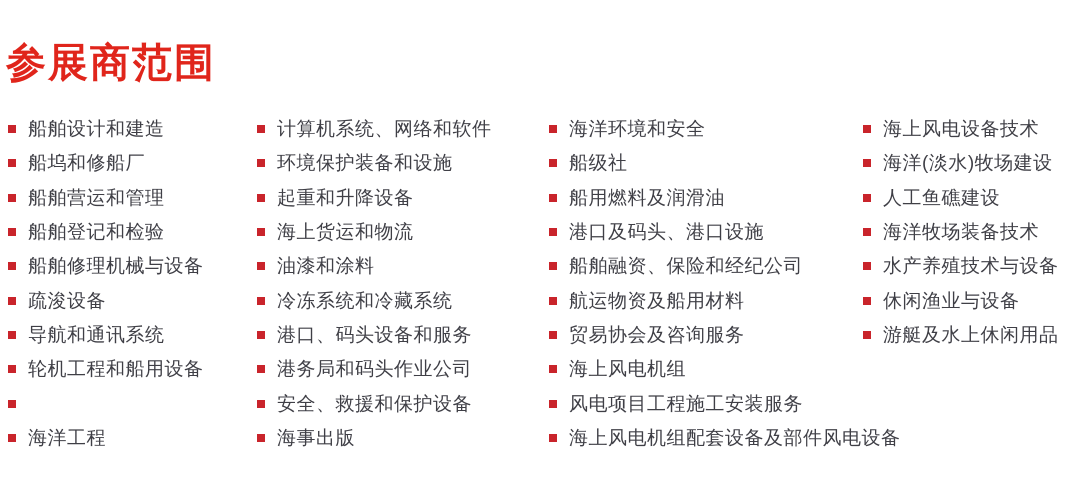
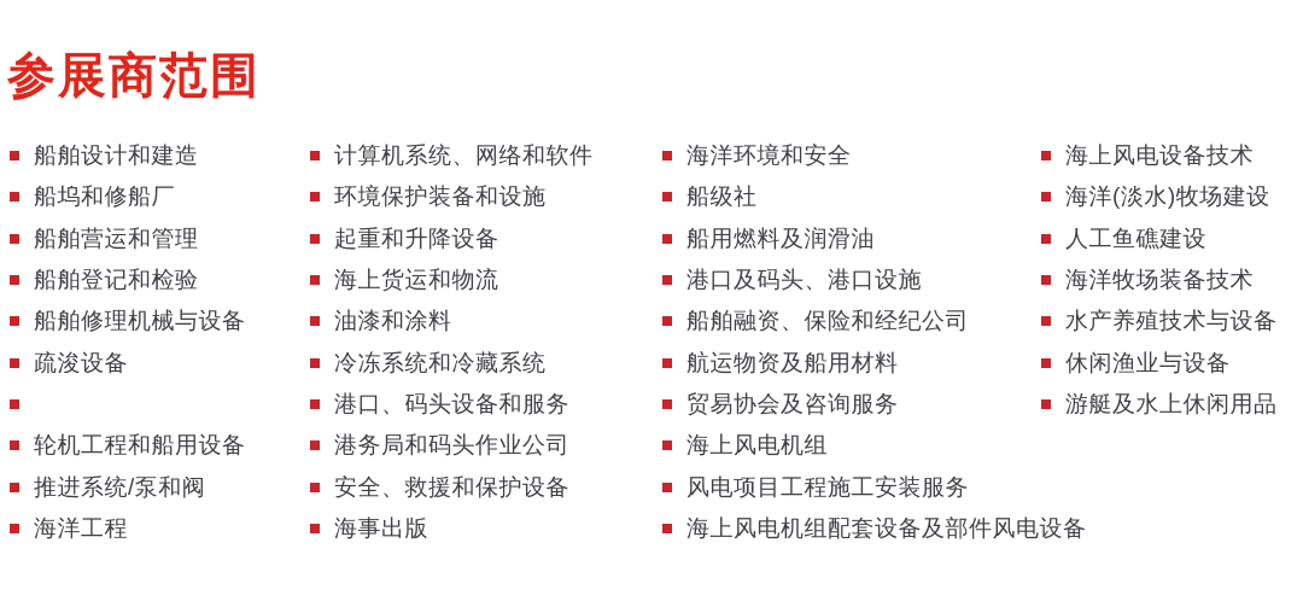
  参展商范围
  船舶设计和建造
  船坞和修船厂
  船舶营运和管理
  船舶登记和检验
  船舶修理机械与设备
  疏浚设备
- 导航和通讯系统
  轮机工程和船用设备
+ 推进系统/泵和阀
  海洋工程
  计算机系统、网络和软件
  环境保护装备和设施
  起重和升降设备
  海上货运和物流
  油漆和涂料
  冷冻系统和冷藏系统
  港口、码头设备和服务
  港务局和码头作业公司
  安全、救援和保护设备
  海事出版
  海洋环境和安全
  船级社
  船用燃料及润滑油
  港口及码头、港口设施
  船舶融资、保险和经纪公司
  航运物资及船用材料
  贸易协会及咨询服务
  海上风电机组
  风电项目工程施工安装服务
  海上风电机组配套设备及部件风电设备
  海上风电设备技术
  海洋(淡水)牧场建设
  人工鱼礁建设
  海洋牧场装备技术
  水产养殖技术与设备
  休闲渔业与设备
  游艇及水上休闲用品
